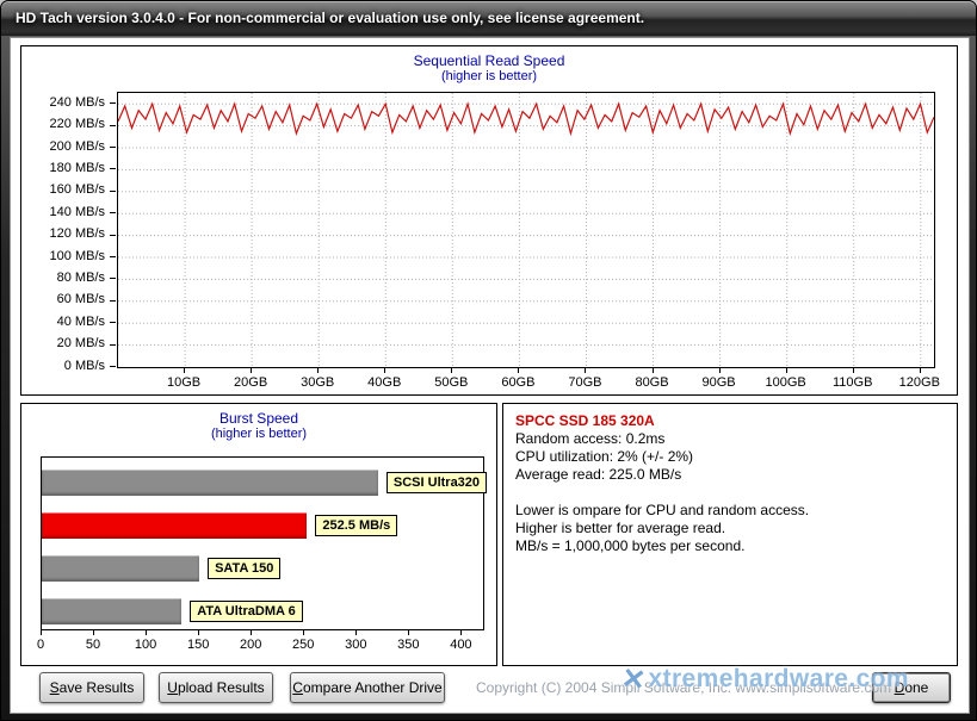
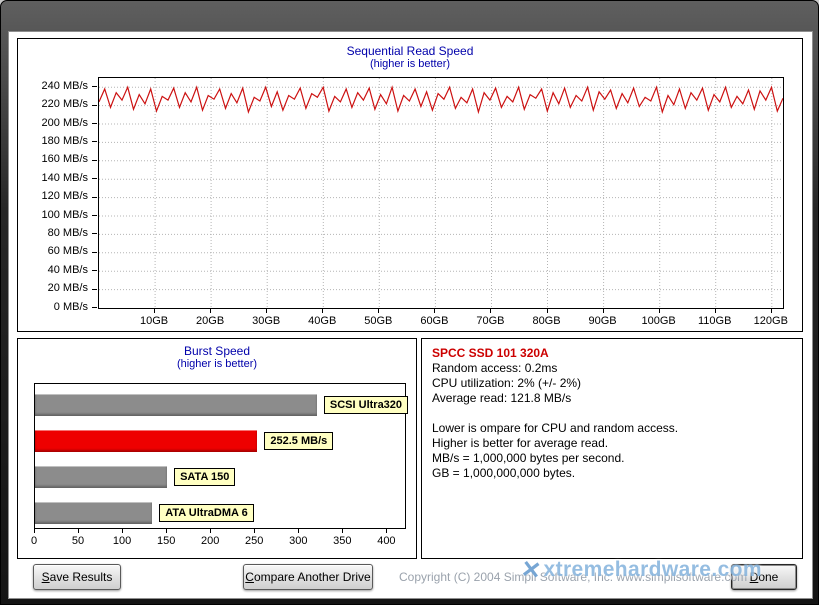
- HD Tach version 3.0.4.0 - For non-commercial or evaluation use only, see license agreement.
  Sequential Read Speed
  (higher is better)
  240 MB/s
  220 MB/s
  200 MB/s
  180 MB/s
  160 MB/s
  140 MB/s
  120 MB/s
  100 MB/s
  80 MB/s
  60 MB/s
  40 MB/s
  20 MB/s
  0 MB/s
  10GB
  20GB
  30GB
  40GB
  50GB
  60GB
  70GB
  80GB
  90GB
  100GB
  110GB
  120GB
  Burst Speed
  (higher is better)
  SCSI Ultra320
  252.5 MB/s
  SATA 150
  ATA UltraDMA 6
  0
  50
  100
  150
  200
  250
  300
  350
  400
- SPCC SSD 185 320A
+ SPCC SSD 101 320A
  Random access: 0.2ms
  CPU utilization: 2% (+/- 2%)
- Average read: 225.0 MB/s
+ Average read: 121.8 MB/s
  Lower is ompare for CPU and random access.
  Higher is better for average read.
  MB/s = 1,000,000 bytes per second.
+ GB = 1,000,000,000 bytes.
  Save Results
- Upload Results
  Compare Another Drive
  Done
  Copyright (C) 2004 Simpli Software, Inc. www.simplisoftware.com
